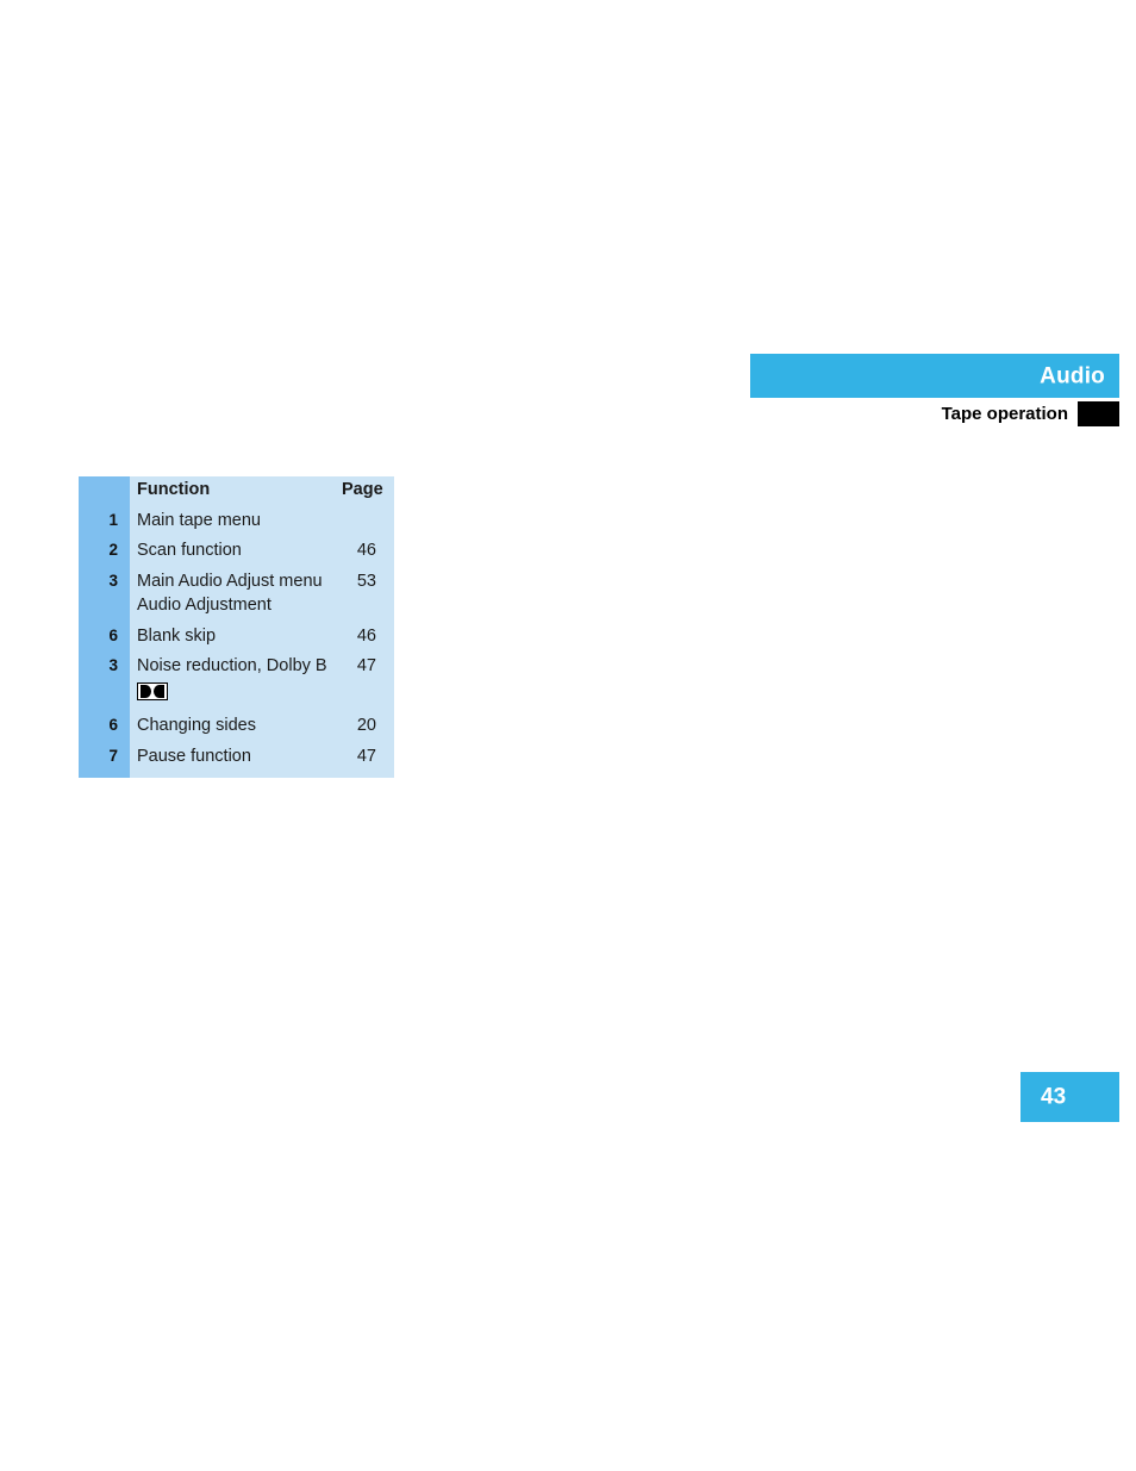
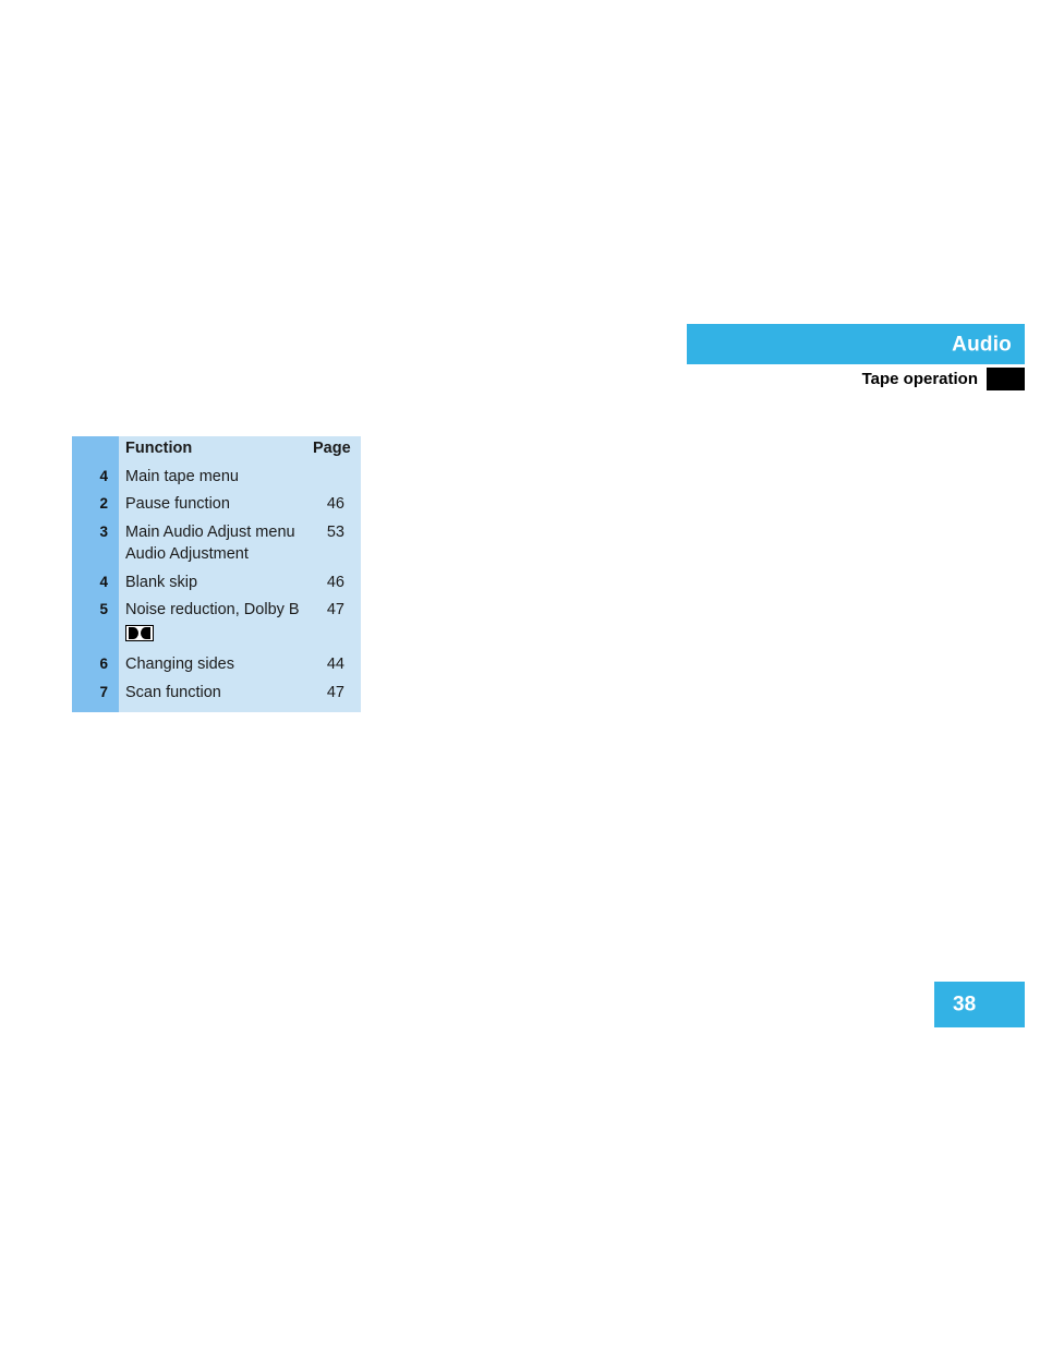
  Audio
  Tape operation
  	Function	Page
- 1	Main tape menu
+ 4	Main tape menu
- 2	Scan function	46
+ 2	Pause function	46
  3	Main Audio Adjust menu Audio Adjustment	53
- 6	Blank skip	46
+ 4	Blank skip	46
- 3	Noise reduction, Dolby B	47
+ 5	Noise reduction, Dolby B	47
- 6	Changing sides	20
+ 6	Changing sides	44
- 7	Pause function	47
+ 7	Scan function	47
- 43
+ 38
